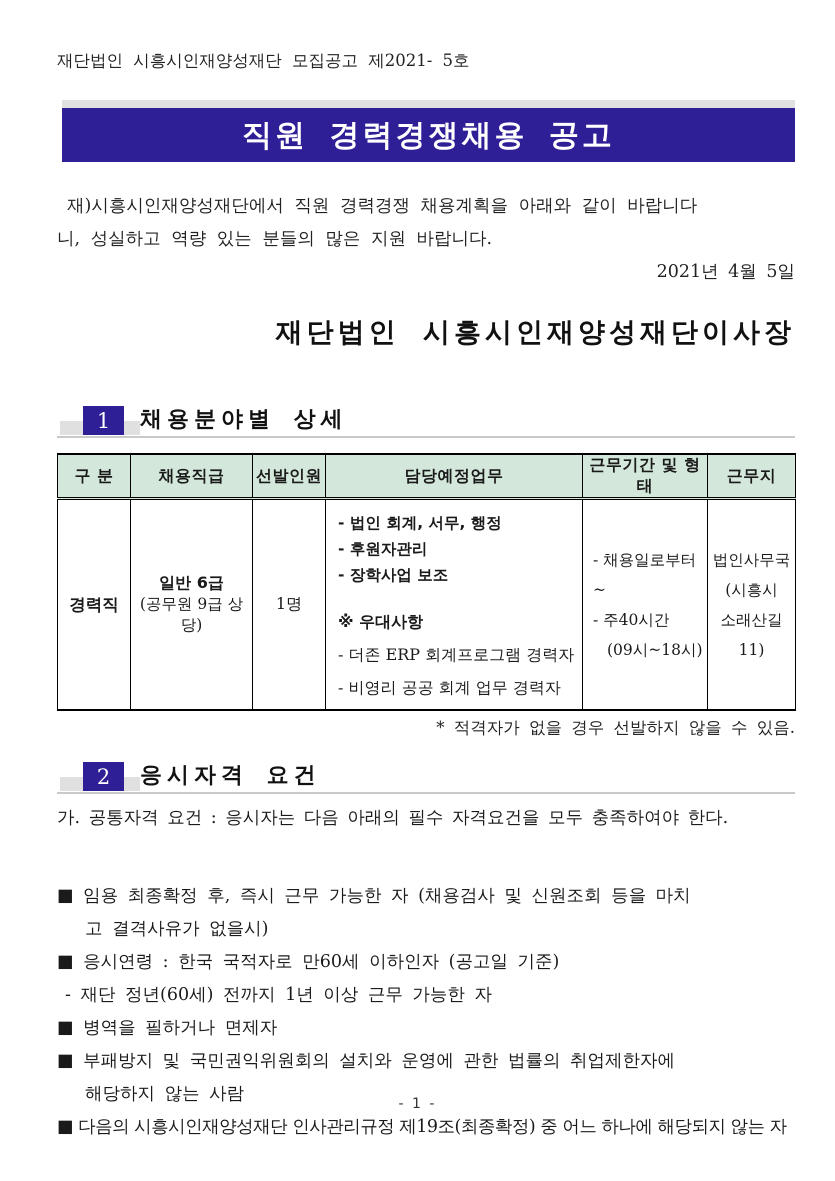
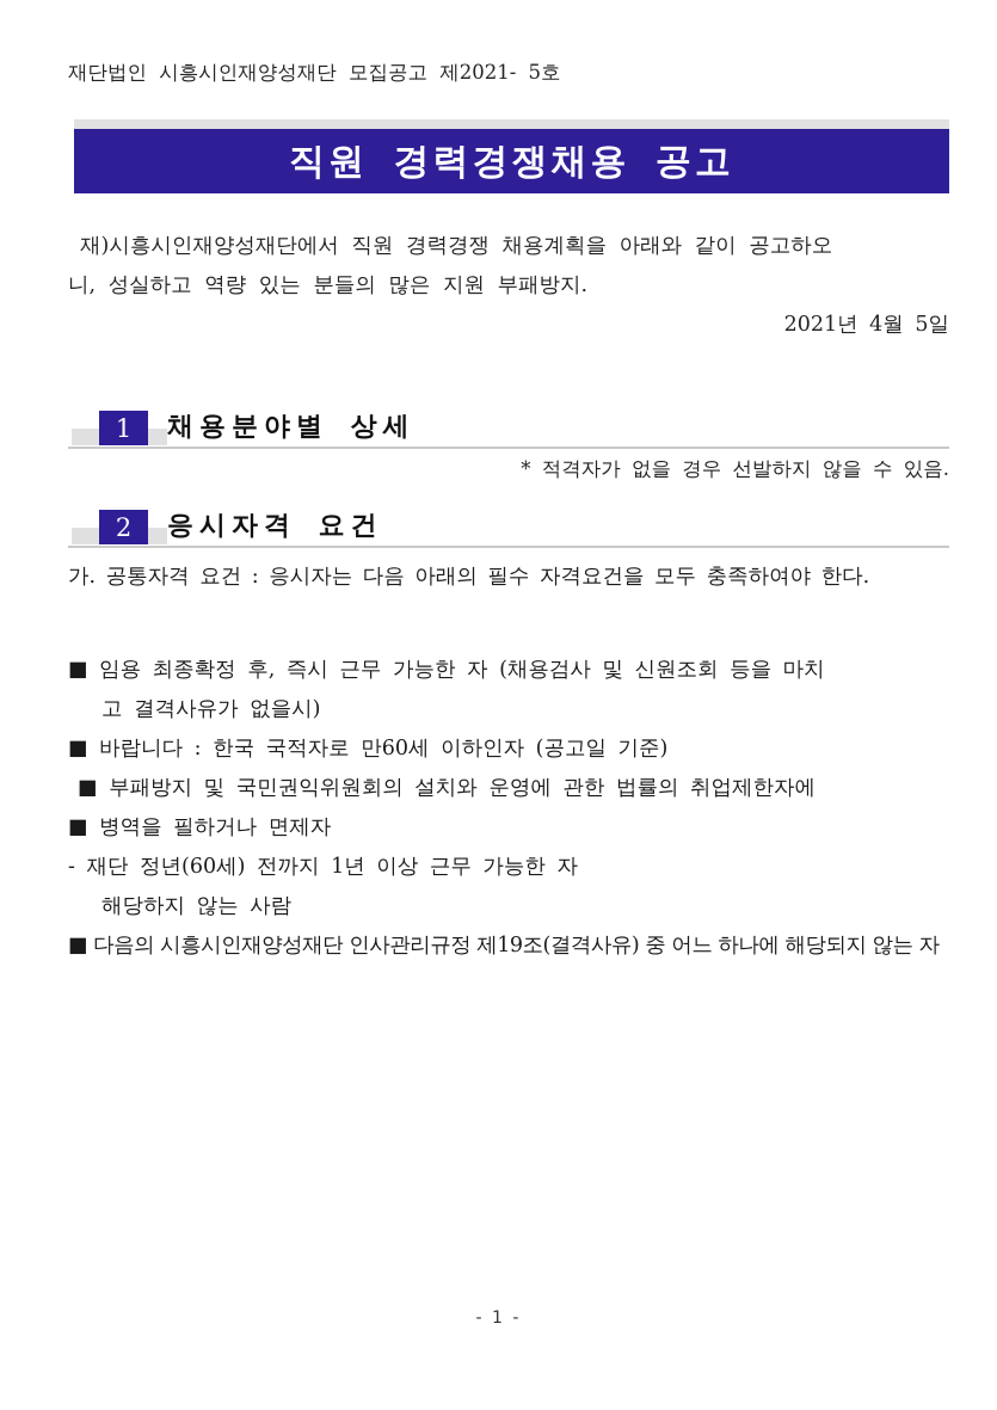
  재단법인 시흥시인재양성재단 모집공고 제2021- 5호
  직원 경력경쟁채용 공고
- 재)시흥시인재양성재단에서 직원 경력경쟁 채용계획을 아래와 같이 바랍니다
+ 재)시흥시인재양성재단에서 직원 경력경쟁 채용계획을 아래와 같이 공고하오
- 니, 성실하고 역량 있는 분들의 많은 지원 바랍니다.
+ 니, 성실하고 역량 있는 분들의 많은 지원 부패방지.
  2021년 4월 5일
- 재단법인 시흥시인재양성재단이사장
  1
  채용분야별 상세
- 구 분	채용직급	선발인원	담당예정업무	근무기간 및 형태	근무지
- 경력직	일반 6급 (공무원 9급 상당)	1명	- 법인 회계, 서무, 행정 - 후원자관리 - 장학사업 보조 ※ 우대사항 - 더존 ERP 회계프로그램 경력자 - 비영리 공공 회계 업무 경력자	- 채용일로부터 ~ - 주40시간 (09시~18시)	법인사무국 (시흥시 소래산길 11)
  * 적격자가 없을 경우 선발하지 않을 수 있음.
  2
  응시자격 요건
  가. 공통자격 요건 : 응시자는 다음 아래의 필수 자격요건을 모두 충족하여야 한다.
  ■ 임용 최종확정 후, 즉시 근무 가능한 자 (채용검사 및 신원조회 등을 마치
  고 결격사유가 없을시)
- ■ 응시연령 : 한국 국적자로 만60세 이하인자 (공고일 기준)
+ ■ 바랍니다 : 한국 국적자로 만60세 이하인자 (공고일 기준)
- - 재단 정년(60세) 전까지 1년 이상 근무 가능한 자
+ ■ 부패방지 및 국민권익위원회의 설치와 운영에 관한 법률의 취업제한자에
  ■ 병역을 필하거나 면제자
- ■ 부패방지 및 국민권익위원회의 설치와 운영에 관한 법률의 취업제한자에
+ - 재단 정년(60세) 전까지 1년 이상 근무 가능한 자
  해당하지 않는 사람
- ■ 다음의 시흥시인재양성재단 인사관리규정 제19조(최종확정) 중 어느 하나에 해당되지 않는 자
+ ■ 다음의 시흥시인재양성재단 인사관리규정 제19조(결격사유) 중 어느 하나에 해당되지 않는 자
  - 1 -
